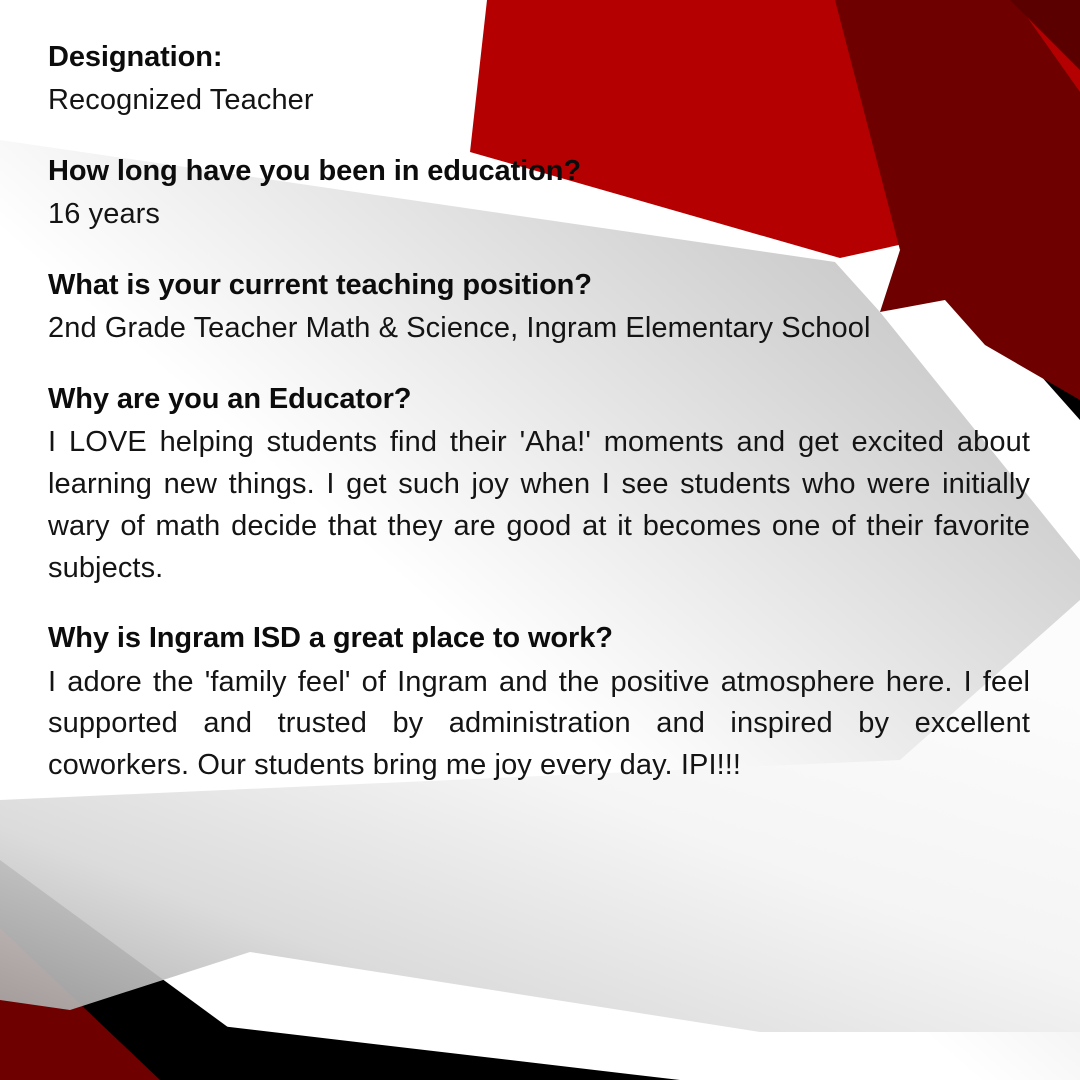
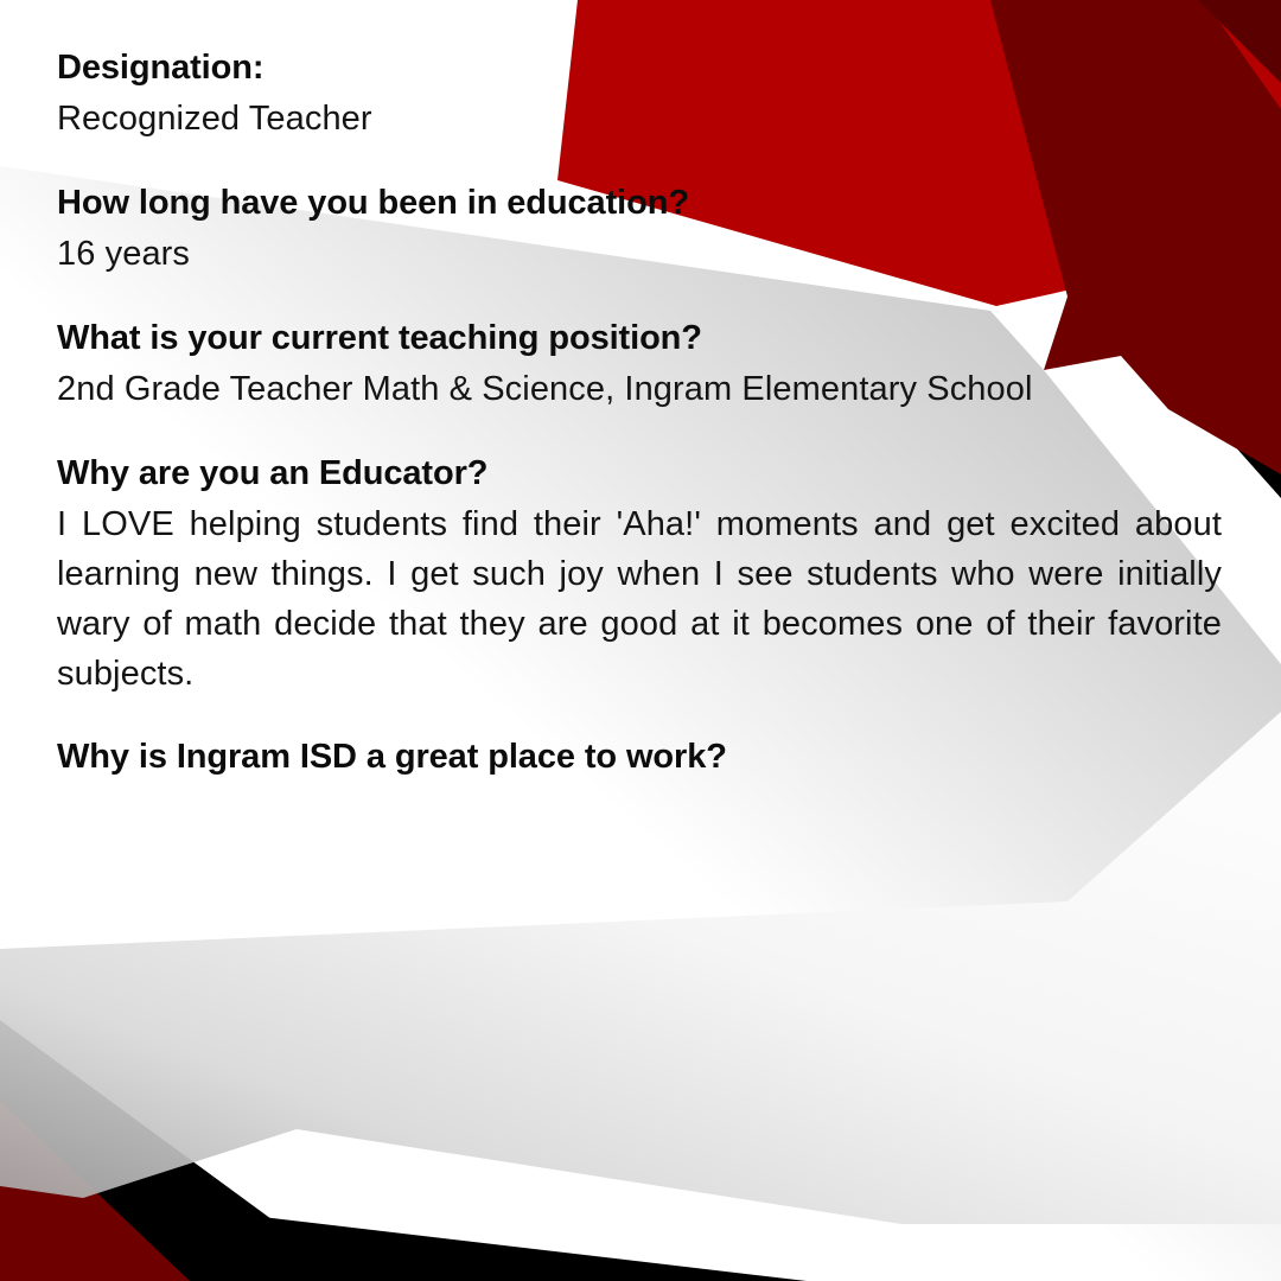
  Designation:
  Recognized Teacher
  How long have you been in education?
  16 years
  What is your current teaching position?
  2nd Grade Teacher Math & Science, Ingram Elementary School
  Why are you an Educator?
  I LOVE helping students find their 'Aha!' moments and get excited about learning new things. I get such joy when I see students who were initially wary of math decide that they are good at it becomes one of their favorite subjects.
  Why is Ingram ISD a great place to work?
- I adore the 'family feel' of Ingram and the positive atmosphere here. I feel supported and trusted by administration and inspired by excellent coworkers. Our students bring me joy every day. IPI!!!
